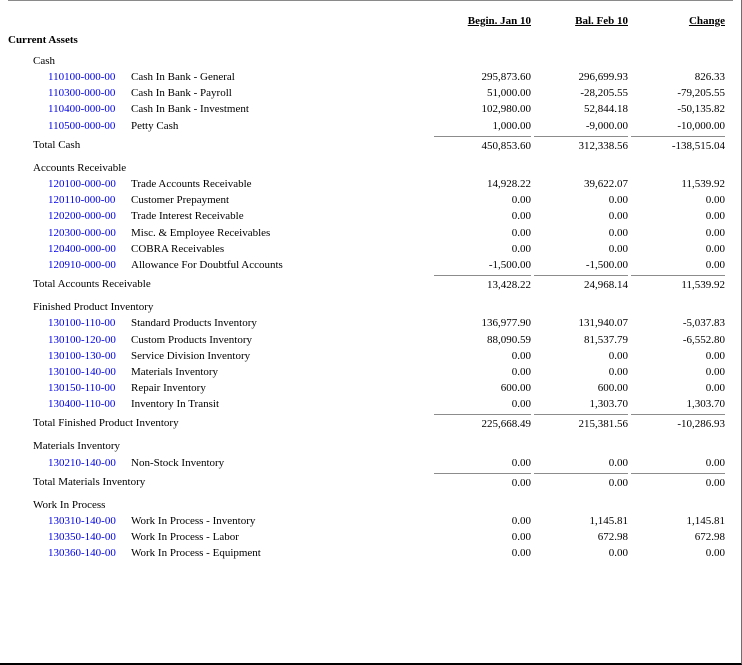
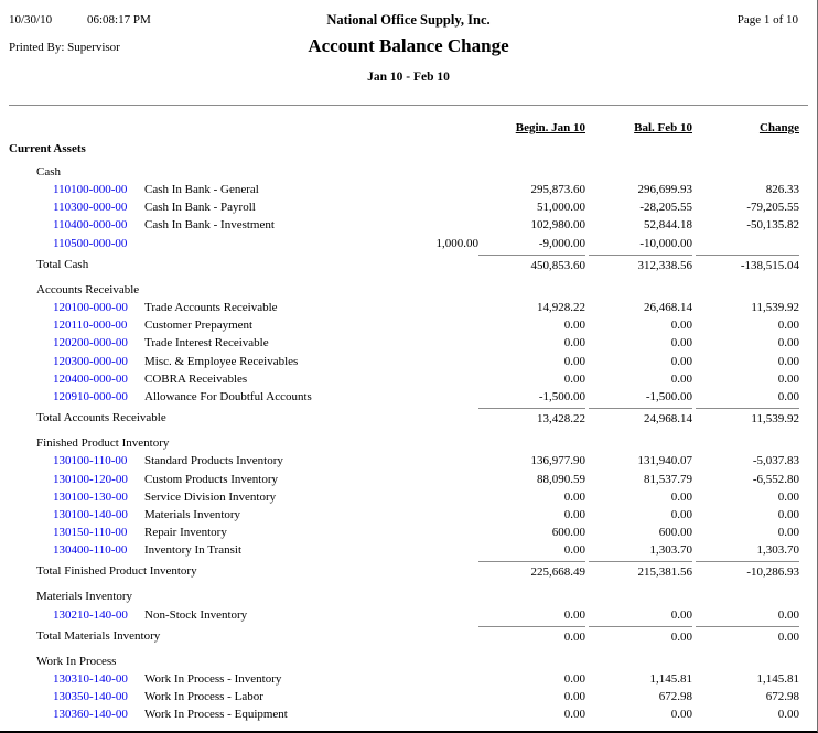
+ 10/30/10
+ 06:08:17 PM
+ Printed By: Supervisor
+ National Office Supply, Inc.
+ Account Balance Change
+ Jan 10 - Feb 10
+ Page 1 of 10
  Begin. Jan 10
  Bal. Feb 10
  Change
  Current Assets
  Cash
  110100-000-00
  Cash In Bank - General
  295,873.60
  296,699.93
  826.33
  110300-000-00
  Cash In Bank - Payroll
  51,000.00
  -28,205.55
  -79,205.55
  110400-000-00
  Cash In Bank - Investment
  102,980.00
  52,844.18
  -50,135.82
  110500-000-00
- Petty Cash
  1,000.00
  -9,000.00
  -10,000.00
  Total Cash
  450,853.60
  312,338.56
  -138,515.04
  Accounts Receivable
  120100-000-00
  Trade Accounts Receivable
  14,928.22
- 39,622.07
+ 26,468.14
  11,539.92
  120110-000-00
  Customer Prepayment
  0.00
  0.00
  0.00
  120200-000-00
  Trade Interest Receivable
  0.00
  0.00
  0.00
  120300-000-00
  Misc. & Employee Receivables
  0.00
  0.00
  0.00
  120400-000-00
  COBRA Receivables
  0.00
  0.00
  0.00
  120910-000-00
  Allowance For Doubtful Accounts
  -1,500.00
  -1,500.00
  0.00
  Total Accounts Receivable
  13,428.22
  24,968.14
  11,539.92
  Finished Product Inventory
  130100-110-00
  Standard Products Inventory
  136,977.90
  131,940.07
  -5,037.83
  130100-120-00
  Custom Products Inventory
  88,090.59
  81,537.79
  -6,552.80
  130100-130-00
  Service Division Inventory
  0.00
  0.00
  0.00
  130100-140-00
  Materials Inventory
  0.00
  0.00
  0.00
  130150-110-00
  Repair Inventory
  600.00
  600.00
  0.00
  130400-110-00
  Inventory In Transit
  0.00
  1,303.70
  1,303.70
  Total Finished Product Inventory
  225,668.49
  215,381.56
  -10,286.93
  Materials Inventory
  130210-140-00
  Non-Stock Inventory
  0.00
  0.00
  0.00
  Total Materials Inventory
  0.00
  0.00
  0.00
  Work In Process
  130310-140-00
  Work In Process - Inventory
  0.00
  1,145.81
  1,145.81
  130350-140-00
  Work In Process - Labor
  0.00
  672.98
  672.98
  130360-140-00
  Work In Process - Equipment
  0.00
  0.00
  0.00
